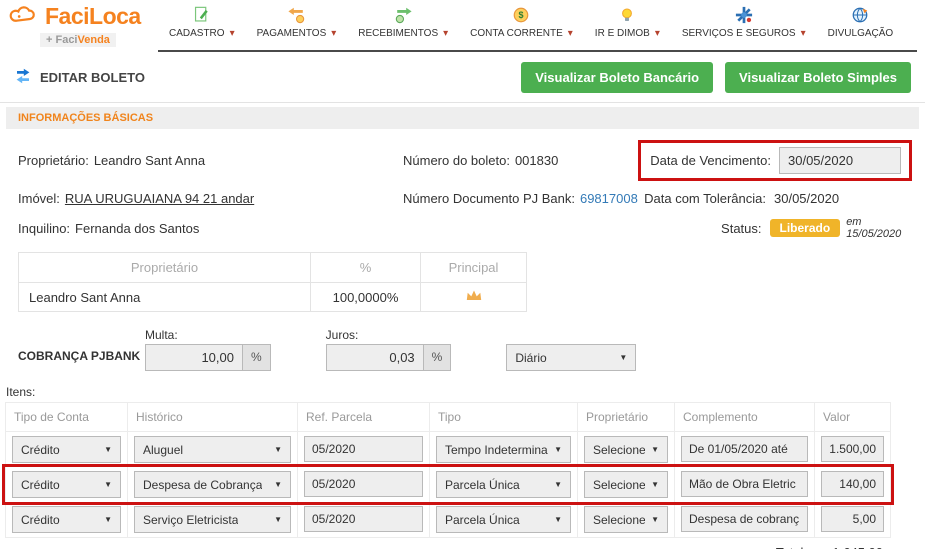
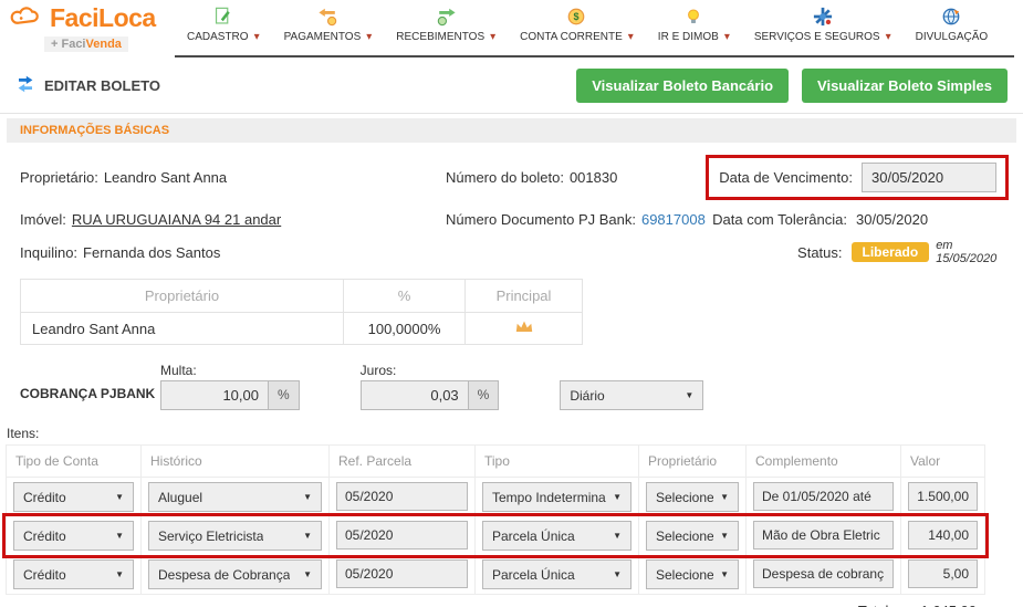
  FaciLoca
  + FaciVenda
  CADASTRO
  PAGAMENTOS
  RECEBIMENTOS
  $
  CONTA CORRENTE
  IR E DIMOB
  SERVIÇOS E SEGUROS
  DIVULGAÇÃO
  EDITAR BOLETO
  Visualizar Boleto Bancário
  Visualizar Boleto Simples
  INFORMAÇÕES BÁSICAS
  Proprietário: Leandro Sant Anna
  Número do boleto: 001830
  Data de Vencimento:
  30/05/2020
  Imóvel: RUA URUGUAIANA 94 21 andar
  Número Documento PJ Bank: 69817008
  Data com Tolerância:
  30/05/2020
  Inquilino: Fernanda dos Santos
  Status:
  Liberado
  em 15/05/2020
  Proprietário	%	Principal
  Leandro Sant Anna	100,0000%
  COBRANÇA PJBANK
  Multa:
  10,00
  %
  Juros:
  0,03
  %
  Diário
  Itens:
  Tipo de Conta
  Histórico
  Ref. Parcela
  Tipo
  Proprietário
  Complemento
  Valor
  Crédito
  Aluguel
  05/2020
  Tempo Indetermina
  Selecione
  De 01/05/2020 até
  1.500,00
  Crédito
- Despesa de Cobrança
+ Serviço Eletricista
  05/2020
  Parcela Única
  Selecione
  Mão de Obra Eletric
  140,00
  Crédito
- Serviço Eletricista
+ Despesa de Cobrança
  05/2020
  Parcela Única
  Selecione
  Despesa de cobranç
  5,00
